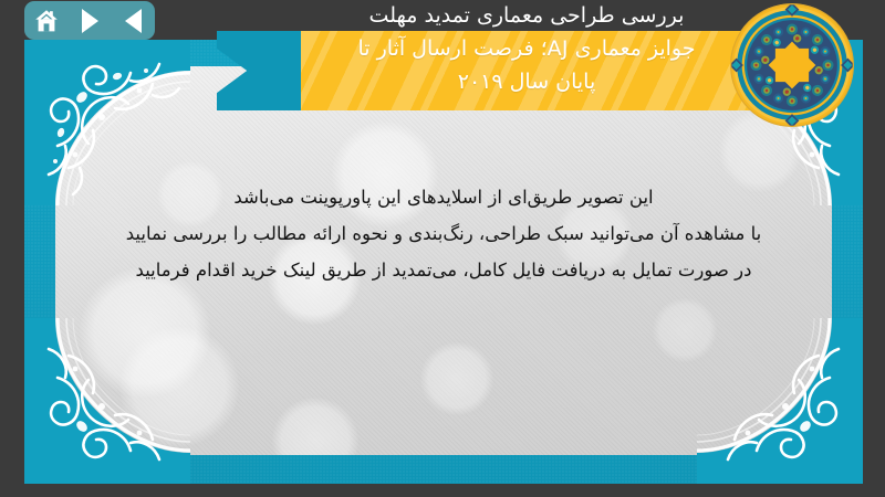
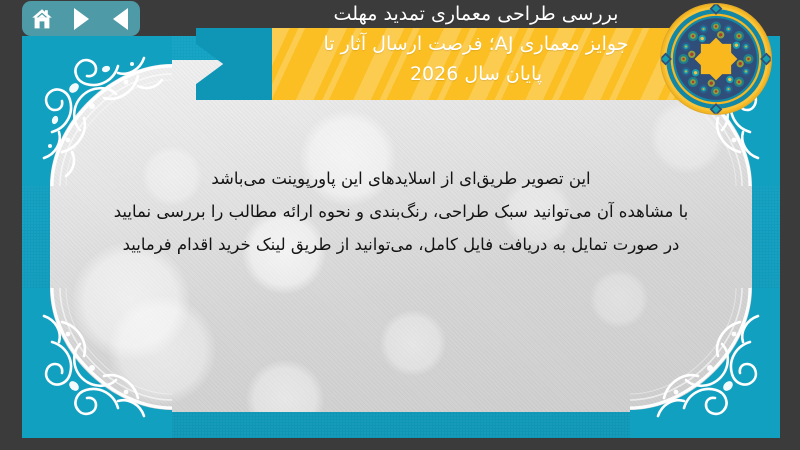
  این تصویر طریق‌ای از اسلایدهای این پاورپوینت می‌باشد
  با مشاهده آن میتوانید سبک طراحی، رنگ‌بندی و نحوه ارائه مطالب را بررسی نمایید
- در صورت تمایل به دریافت فایل کامل، می‌تمدید از طریق لینک خرید اقدام فرمایید
+ در صورت تمایل به دریافت فایل کامل، می‌توانید از طریق لینک خرید اقدام فرمایید
  بررسی طراحی معماری تمدید مهلت
  جوایز معماری AJ؛ فرصت ارسال آثار تا
- پایان سال ۲۰۱۹
+ پایان سال 2026
